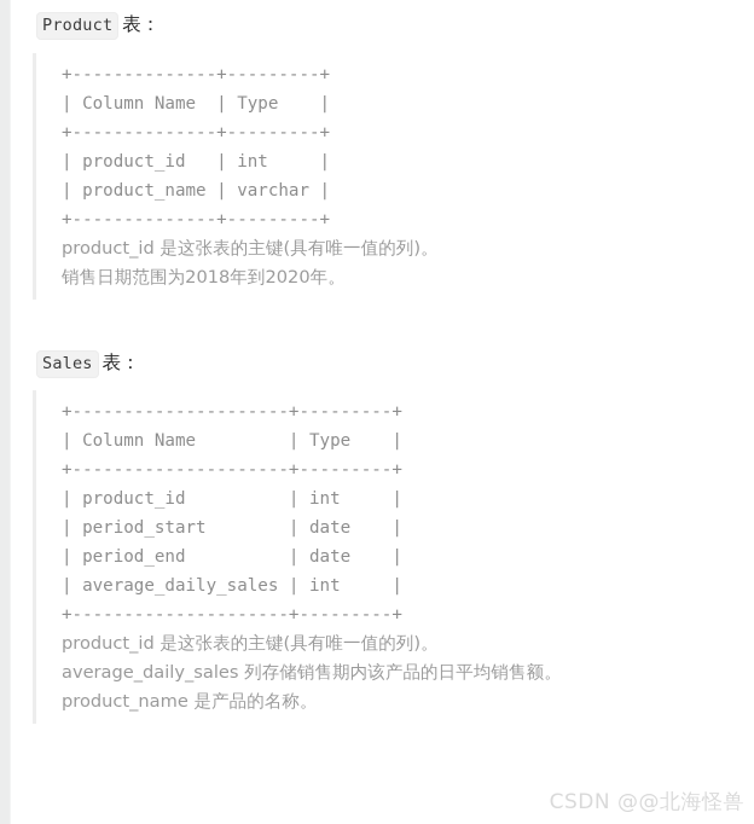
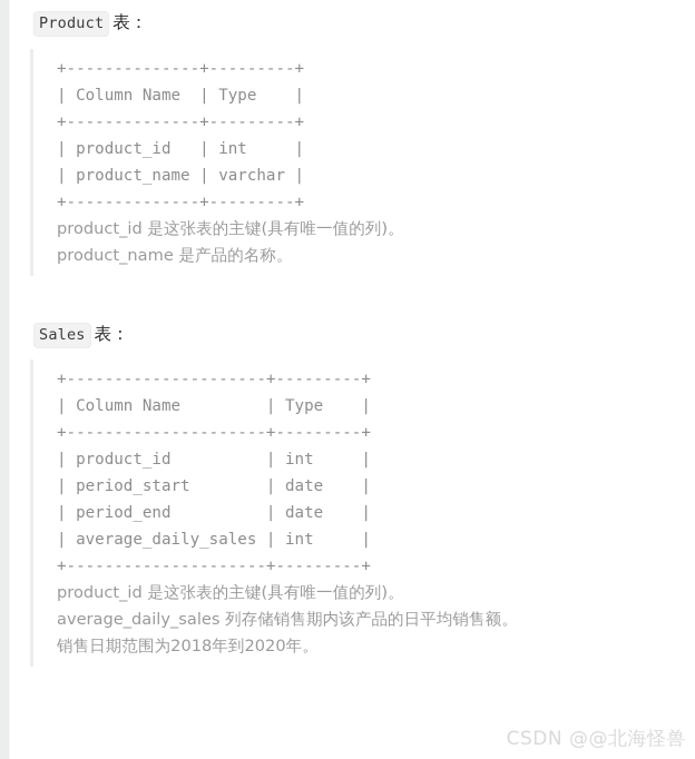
  Product 表：
  +--------------+---------+
  | Column Name | Type |
  +--------------+---------+
  | product_id | int |
  | product_name | varchar |
  +--------------+---------+
  product_id 是这张表的主键(具有唯一值的列)。
- 销售日期范围为2018年到2020年。
+ product_name 是产品的名称。
  Sales 表：
  +---------------------+---------+
  | Column Name | Type |
  +---------------------+---------+
  | product_id | int |
  | period_start | date |
  | period_end | date |
  | average_daily_sales | int |
  +---------------------+---------+
  product_id 是这张表的主键(具有唯一值的列)。
  average_daily_sales 列存储销售期内该产品的日平均销售额。
- product_name 是产品的名称。
+ 销售日期范围为2018年到2020年。
  CSDN @@北海怪兽
